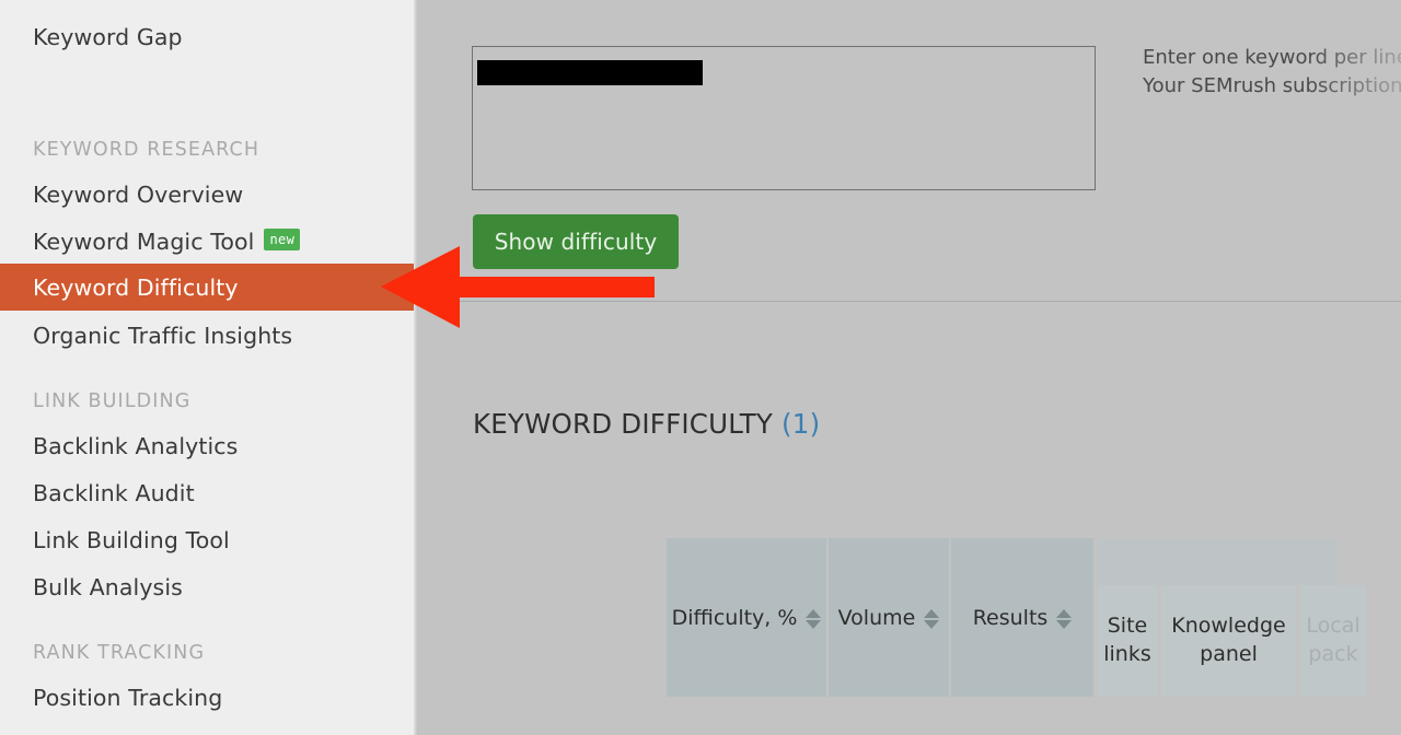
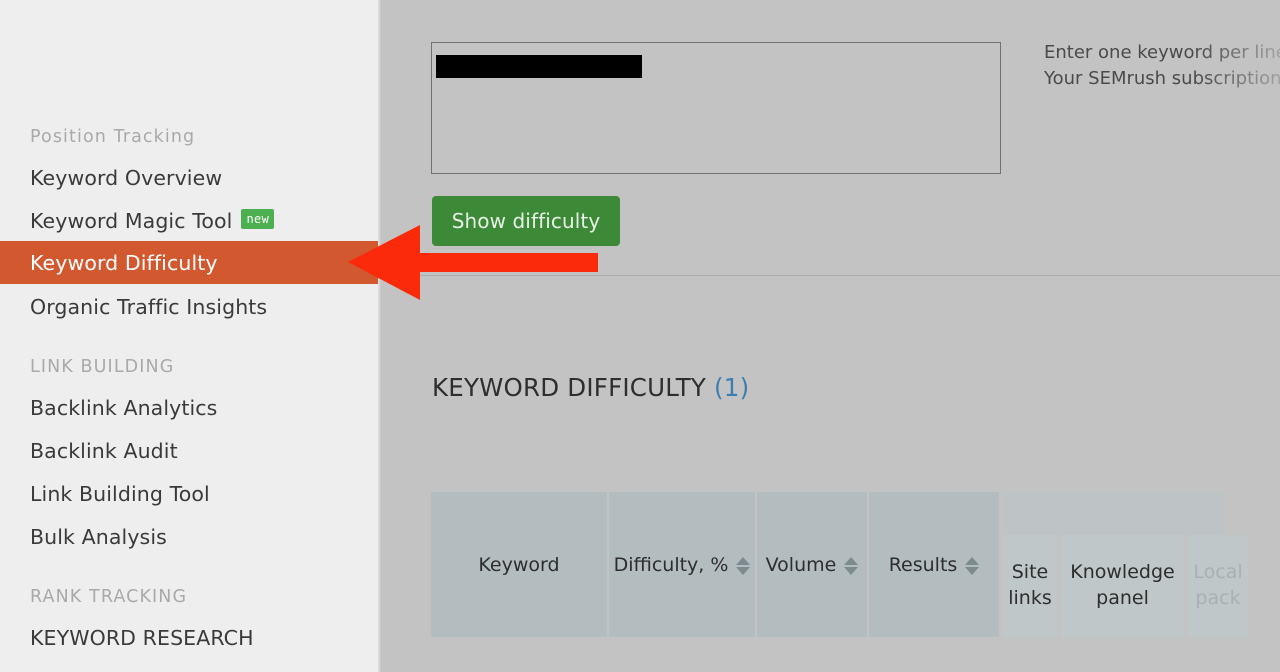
- Keyword Gap
- KEYWORD RESEARCH
+ Position Tracking
  Keyword Overview
  Keyword Magic Tool
  new
  Keyword Difficulty
  Organic Traffic Insights
  LINK BUILDING
  Backlink Analytics
  Backlink Audit
  Link Building Tool
  Bulk Analysis
  RANK TRACKING
- Position Tracking
+ KEYWORD RESEARCH
  Enter one keyword per lin
  Your SEMrush subscription
  Show difficulty
  KEYWORD DIFFICULTY (1)
+ Keyword
  Difficulty, %
  Volume
  Results
  Site links
  Knowledge panel
